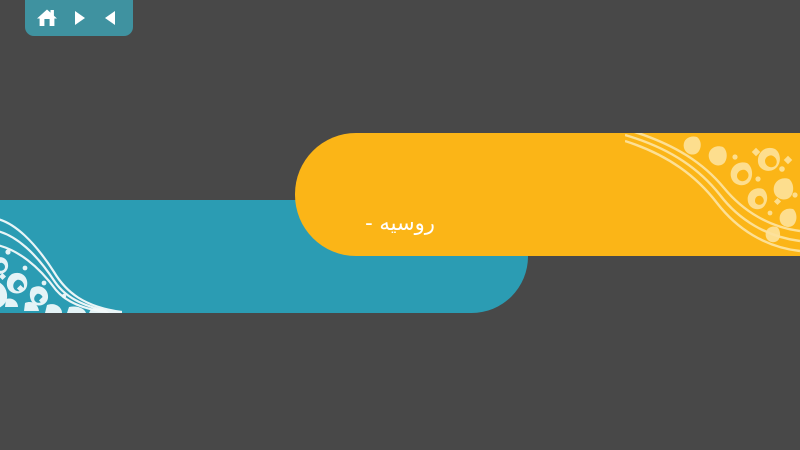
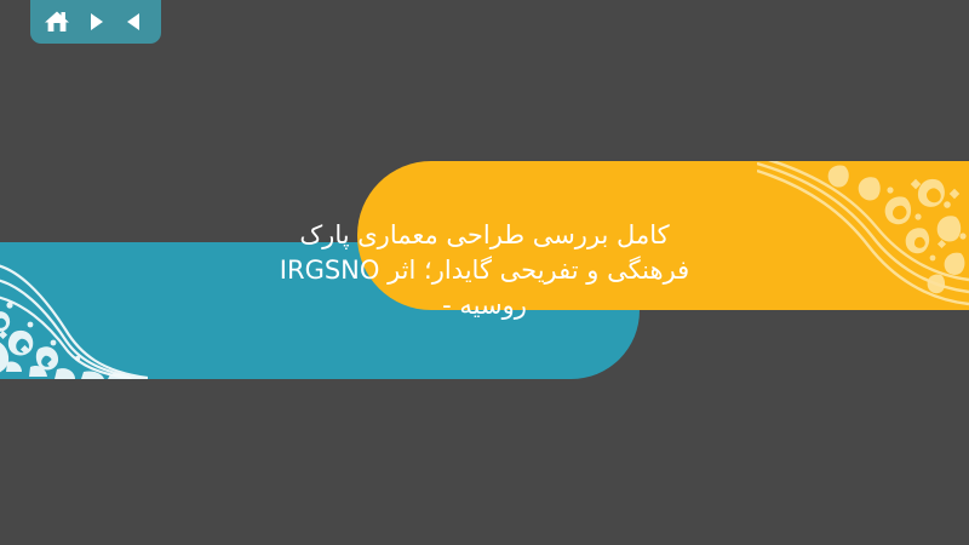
+ کامل بررسی طراحی معماری پارک
+ فرهنگی و تفریحی گایدار؛ اثر IRGSNO
  روسیه -
